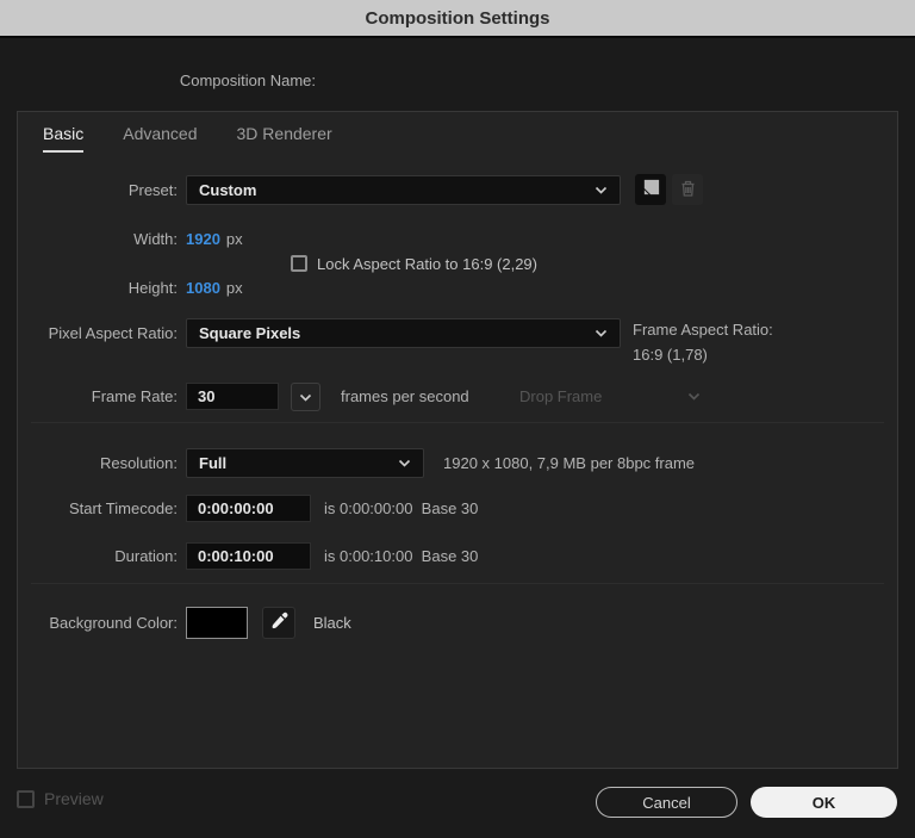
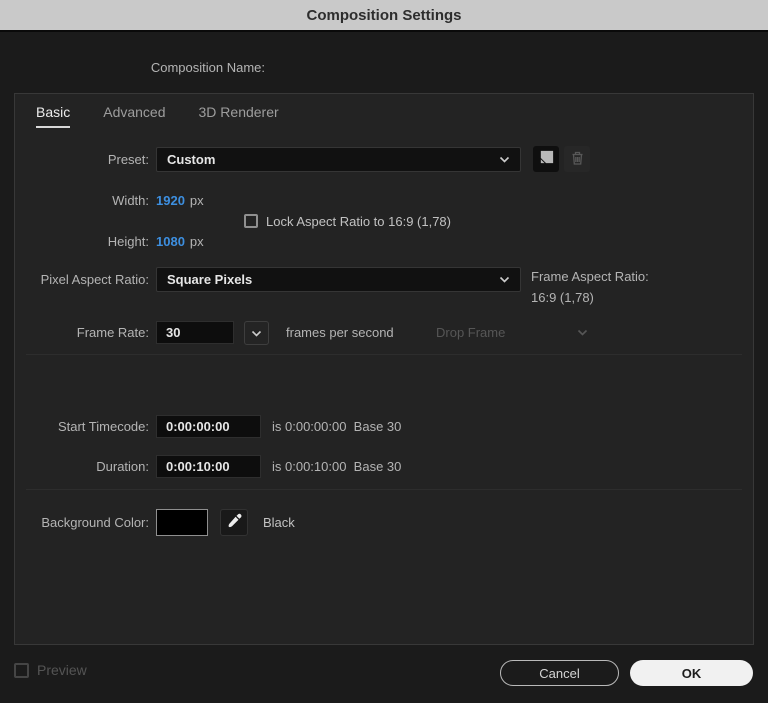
  Composition Settings
  Composition Name:
  Basic
  Advanced
  3D Renderer
  Preset:
  Custom
  Width:
  1920
  px
- Lock Aspect Ratio to 16:9 (2,29)
+ Lock Aspect Ratio to 16:9 (1,78)
  Height:
  1080
  px
  Pixel Aspect Ratio:
  Square Pixels
  Frame Aspect Ratio:
  16:9 (1,78)
  Frame Rate:
  30
  frames per second
  Drop Frame
- Resolution:
- Full
- 1920 x 1080, 7,9 MB per 8bpc frame
  Start Timecode:
  0:00:00:00
  is 0:00:00:00 Base 30
  Duration:
  0:00:10:00
  is 0:00:10:00 Base 30
  Background Color:
  Black
  Preview
  Cancel
  OK
